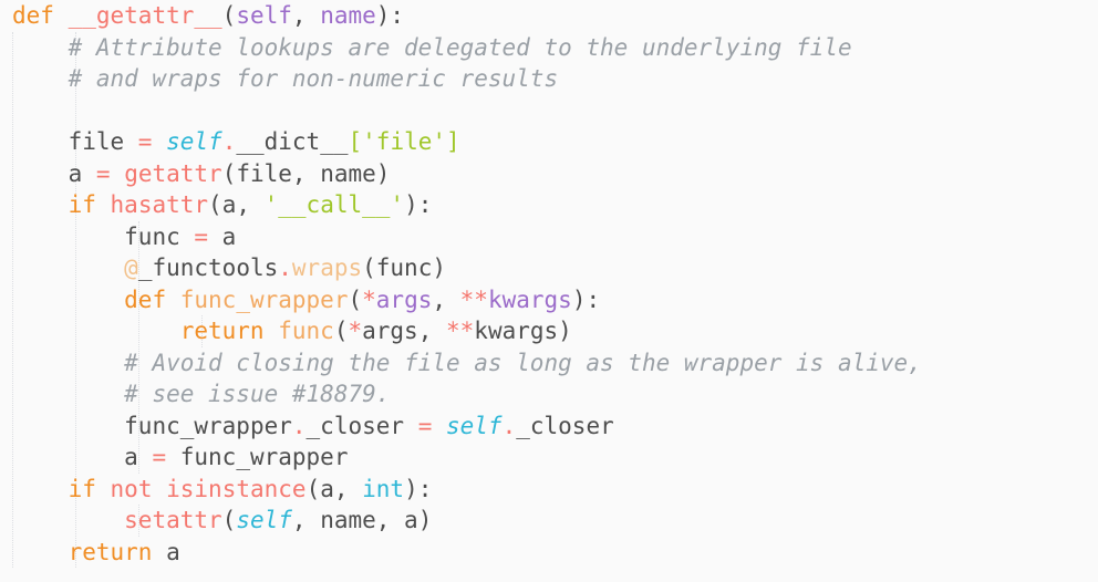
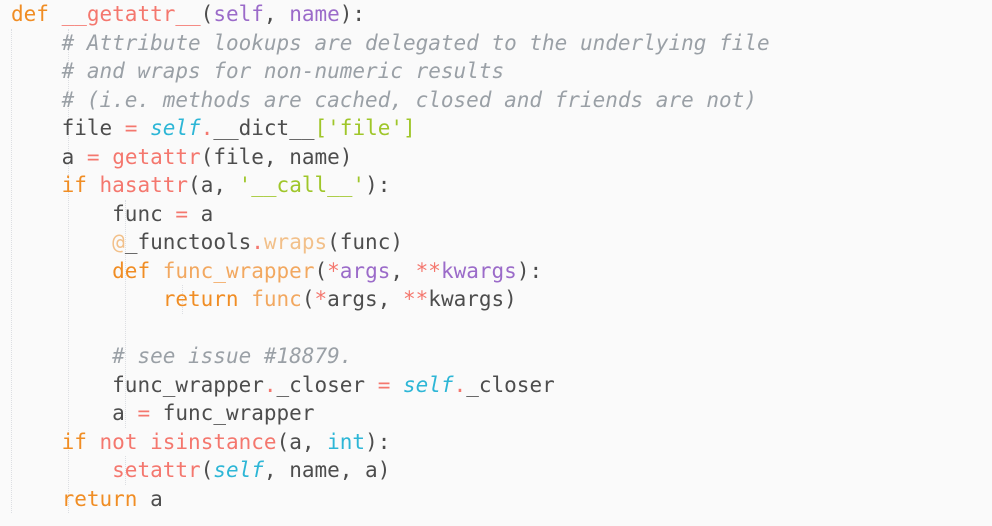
  def __getattr__(self, name):
  # Attribute lookups are delegated to the underlying file
  # and wraps for non-numeric results
+ # (i.e. methods are cached, closed and friends are not)
  file = self.__dict__['file']
  a = getattr(file, name)
  if hasattr(a, '__call__'):
  func = a
  @_functools.wraps(func)
  def func_wrapper(*args, **kwargs):
  return func(*args, **kwargs)
- # Avoid closing the file as long as the wrapper is alive,
  # see issue #18879.
  func_wrapper._closer = self._closer
  a = func_wrapper
  if not isinstance(a, int):
  setattr(self, name, a)
  return a
